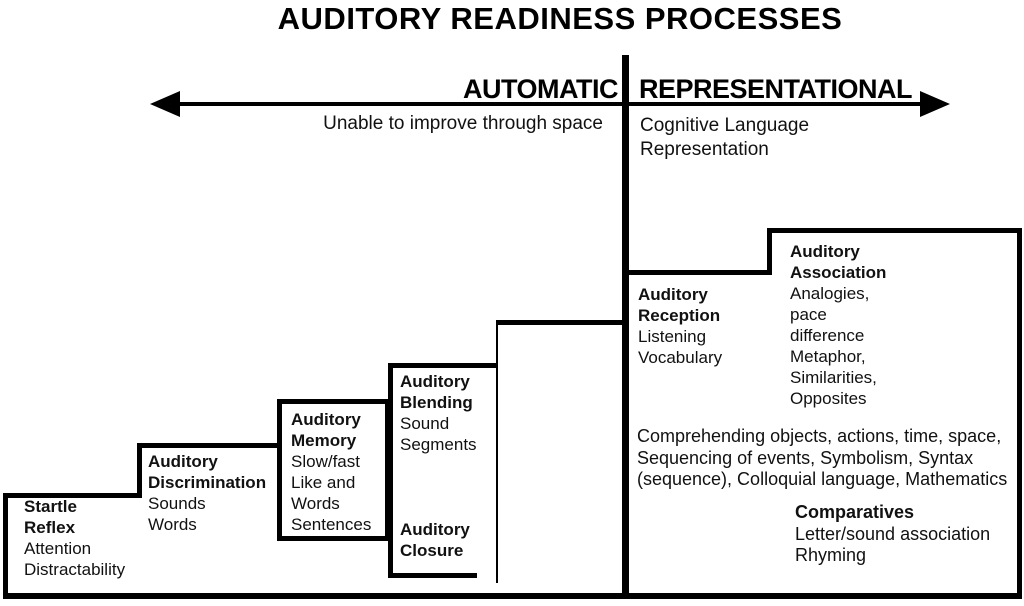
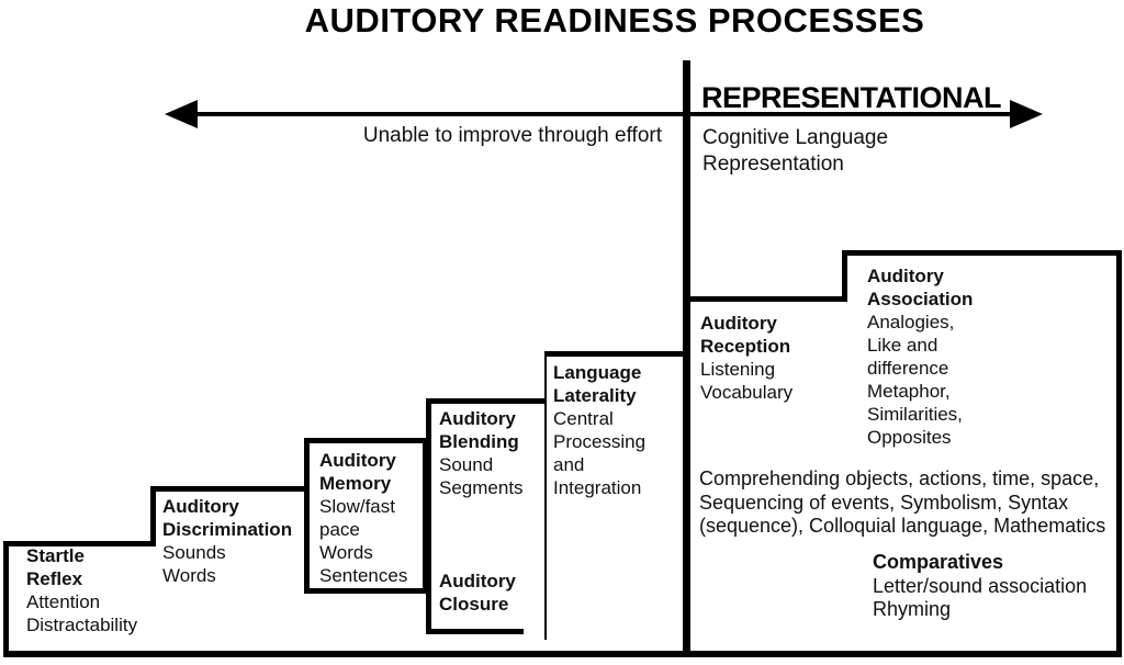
  AUDITORY READINESS PROCESSES
- AUTOMATIC
- Unable to improve through space
+ Unable to improve through effort
  REPRESENTATIONAL
  Cognitive Language
  Representation
  Startle
  Reflex
  Attention
  Distractability
  Auditory
  Discrimination
  Sounds
  Words
  Auditory
  Memory
  Slow/fast
- Like and
+ pace
  Words
  Sentences
  Auditory
  Blending
  Sound
  Segments
  Auditory
  Closure
+ Language
+ Laterality
+ Central
+ Processing
+ and
+ Integration
  Auditory
  Reception
  Listening
  Vocabulary
  Auditory
  Association
  Analogies,
- pace
+ Like and
  difference
  Metaphor,
  Similarities,
  Opposites
  Comprehending objects, actions, time, space,
  Sequencing of events, Symbolism, Syntax
  (sequence), Colloquial language, Mathematics
  Comparatives
  Letter/sound association
  Rhyming
